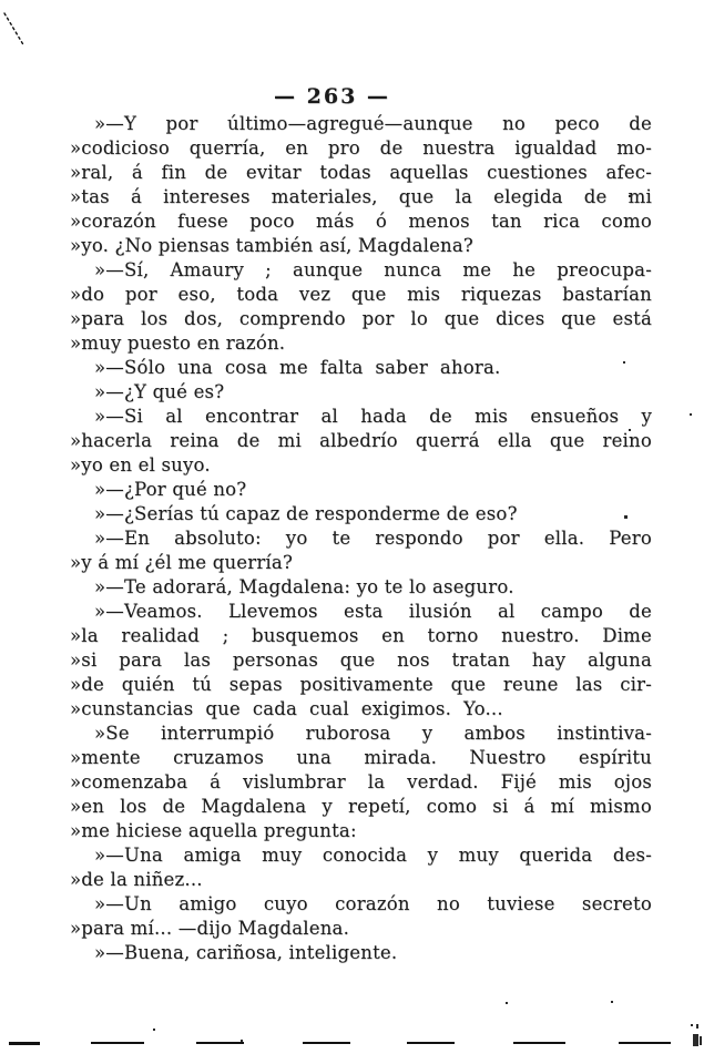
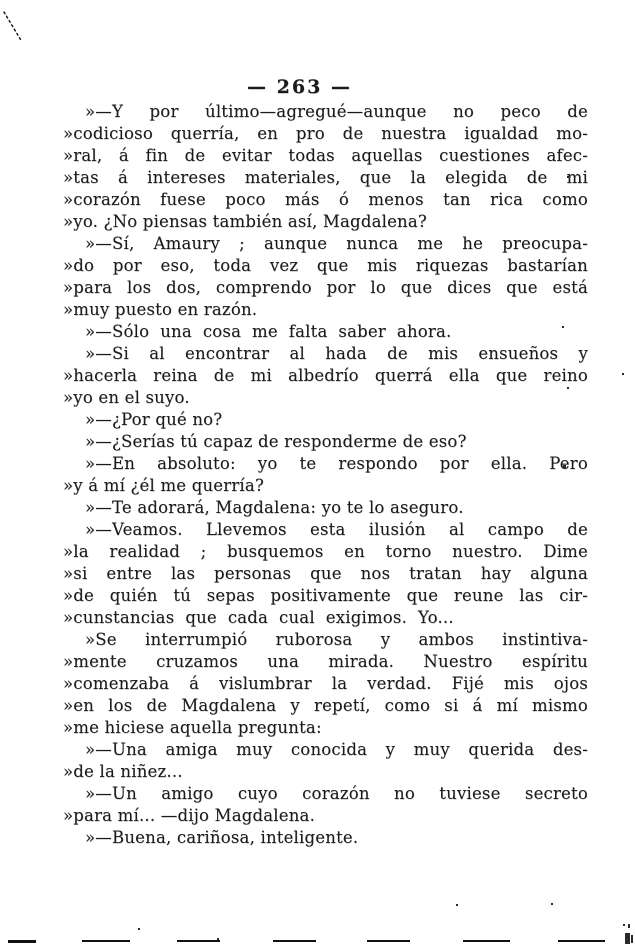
  — 263 —
  »—Y por último—agregué—aunque no peco de
  »codicioso querría, en pro de nuestra igualdad mo-
  »ral, á fin de evitar todas aquellas cuestiones afec-
  »tas á intereses materiales, que la elegida de mi
  »corazón fuese poco más ó menos tan rica como
  »yo. ¿No piensas también así, Magdalena?
  »—Sí, Amaury ; aunque nunca me he preocupa-
  »do por eso, toda vez que mis riquezas bastarían
  »para los dos, comprendo por lo que dices que está
  »muy puesto en razón.
  »—Sólo una cosa me falta saber ahora.
- »—¿Y qué es?
  »—Si al encontrar al hada de mis ensueños y
  »hacerla reina de mi albedrío querrá ella que reino
  »yo en el suyo.
  »—¿Por qué no?
  »—¿Serías tú capaz de responderme de eso?
  »—En absoluto: yo te respondo por ella. Pero
  »y á mí ¿él me querría?
  »—Te adorará, Magdalena: yo te lo aseguro.
  »—Veamos. Llevemos esta ilusión al campo de
  »la realidad ; busquemos en torno nuestro. Dime
- »si para las personas que nos tratan hay alguna
+ »si entre las personas que nos tratan hay alguna
  »de quién tú sepas positivamente que reune las cir-
  »cunstancias que cada cual exigimos. Yo...
  »Se interrumpió ruborosa y ambos instintiva-
  »mente cruzamos una mirada. Nuestro espíritu
  »comenzaba á vislumbrar la verdad. Fijé mis ojos
  »en los de Magdalena y repetí, como si á mí mismo
  »me hiciese aquella pregunta:
  »—Una amiga muy conocida y muy querida des-
  »de la niñez...
  »—Un amigo cuyo corazón no tuviese secreto
  »para mí... —dijo Magdalena.
  »—Buena, cariñosa, inteligente.
